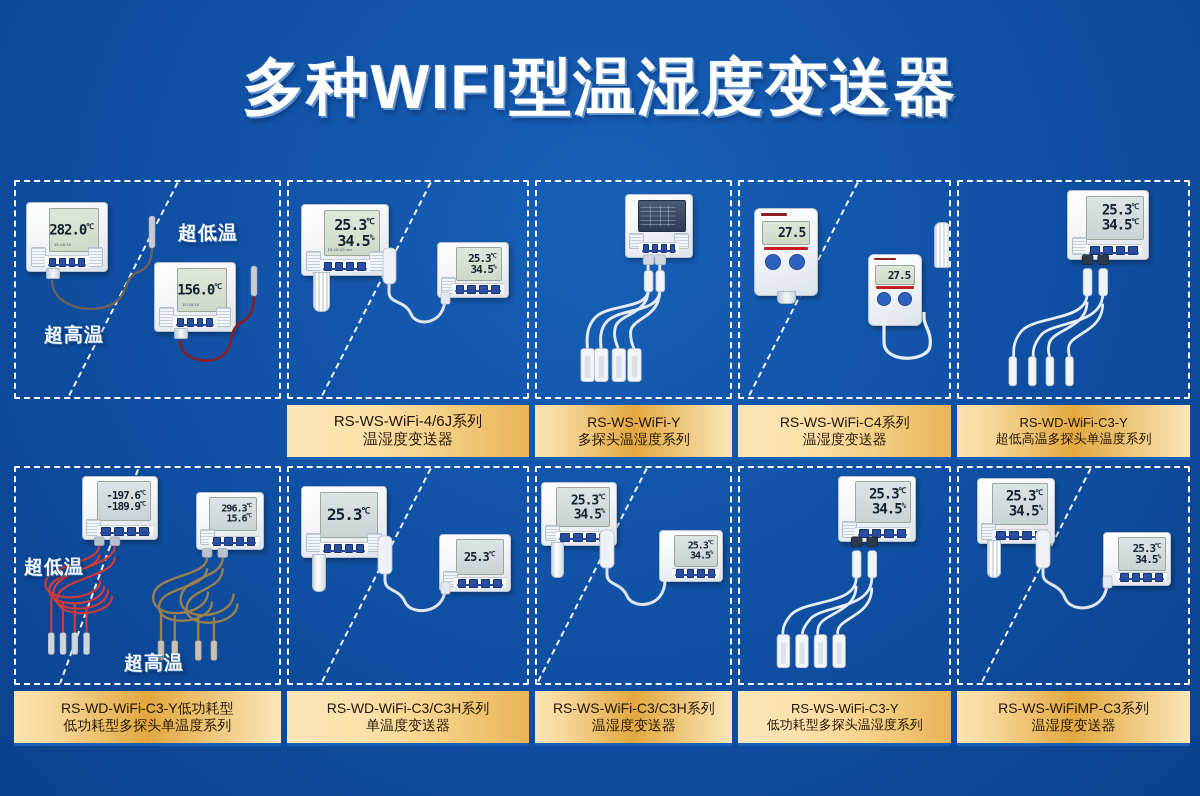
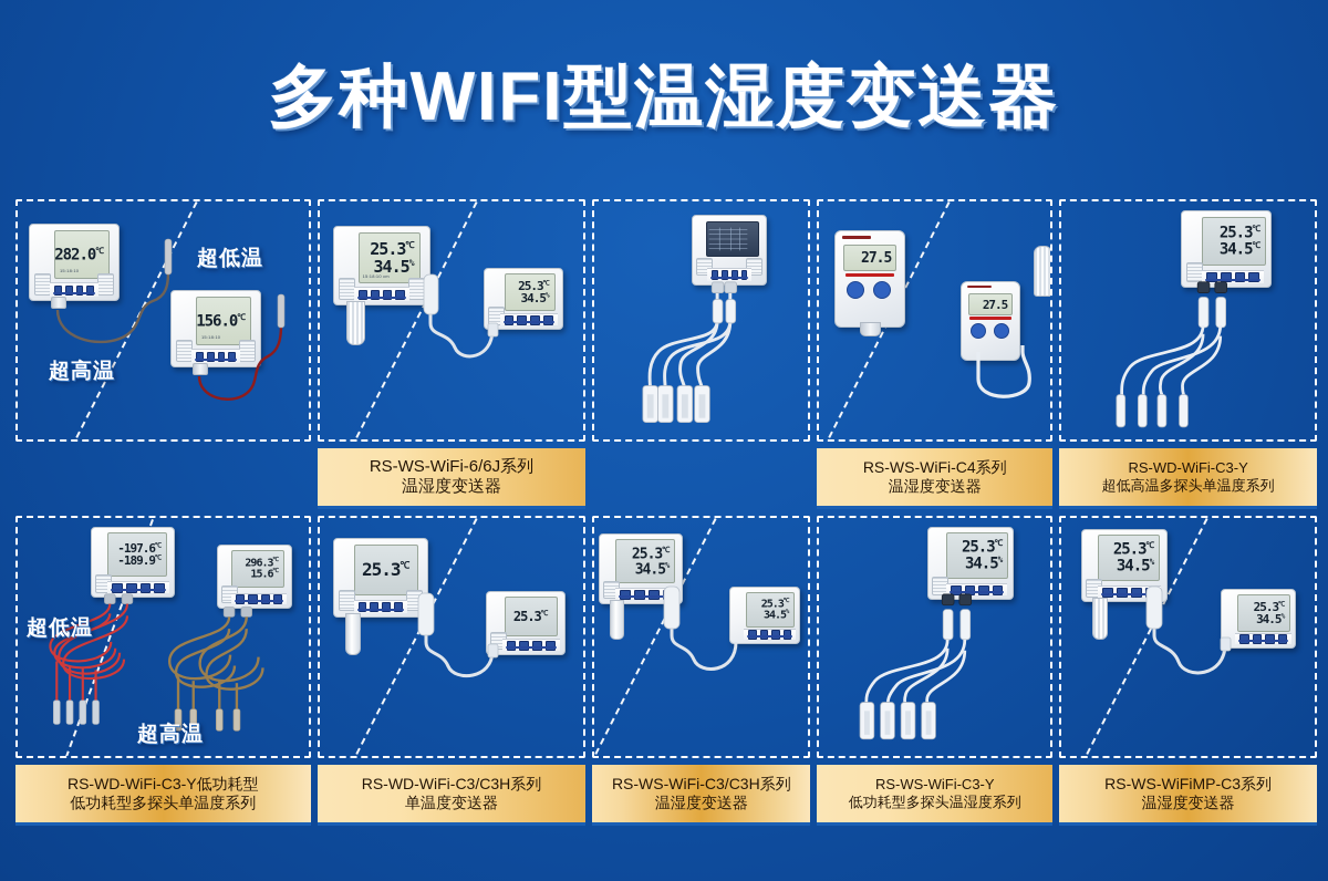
  多种WIFI型温湿度变送器
  282.0℃
  超高温
  156.0℃
  超低温
  25.3℃
  34.5%
  25.3
  34.5
- RS-WS-WiFi-4/6J系列
+ RS-WS-WiFi-6/6J系列
  温湿度变送器
- RS-WS-WiFi-Y
- 多探头温湿度系列
  27.5
  27.5
  RS-WS-WiFi-C4系列
  温湿度变送器
  25.3℃
  34.5℃
  RS-WD-WiFi-C3-Y
  超低高温多探头单温度系列
  -197.6
  -189.9
  超低温
  296.3
  15.6
  超高温
  RS-WD-WiFi-C3-Y低功耗型
  低功耗型多探头单温度系列
  25.3℃
  25.3℃
  RS-WD-WiFi-C3/C3H系列
  单温度变送器
  25.3℃
  34.5%
  25.3
  34.5
  RS-WS-WiFi-C3/C3H系列
  温湿度变送器
  25.3℃
  34.5%
  RS-WS-WiFi-C3-Y
  低功耗型多探头温湿度系列
  25.3℃
  34.5%
  25.3
  34.5
  RS-WS-WiFiMP-C3系列
  温湿度变送器
